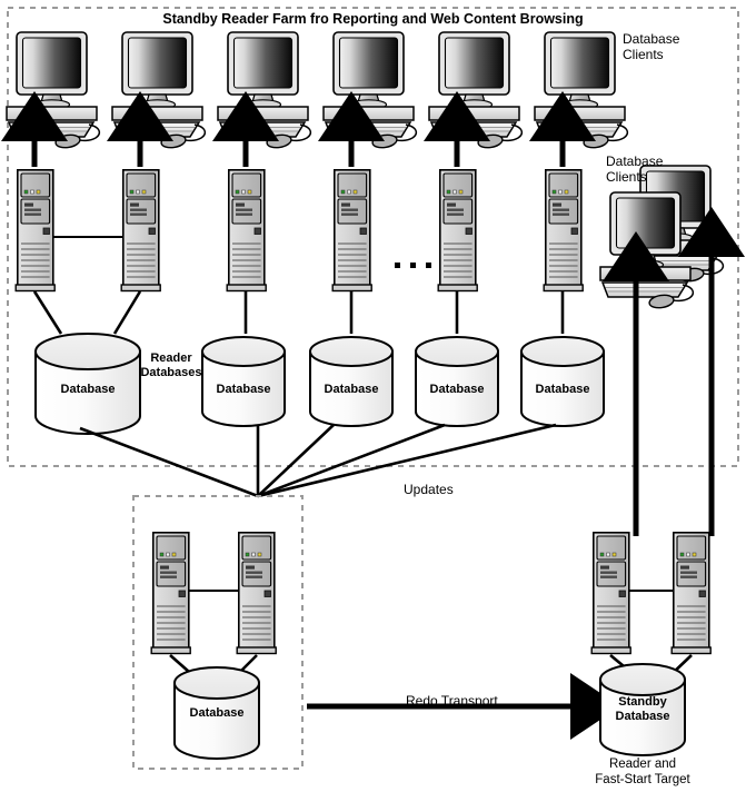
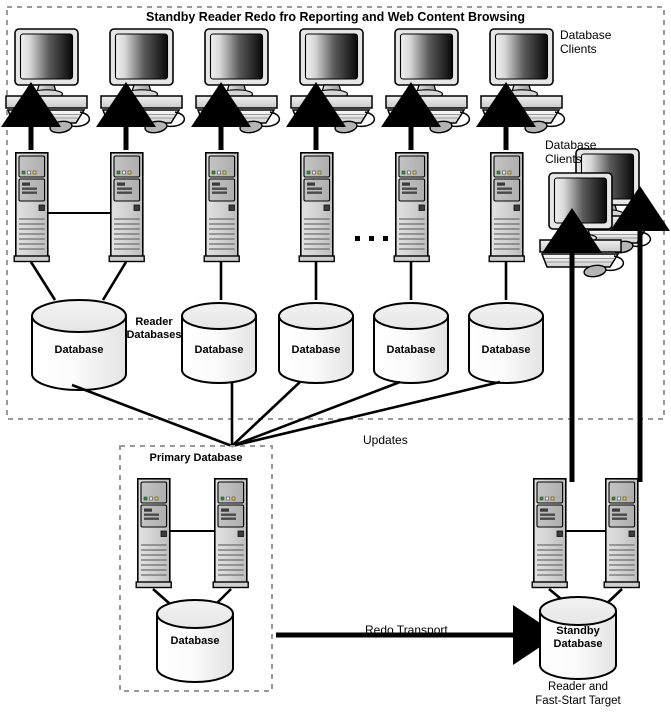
- Standby Reader Farm fro Reporting and Web Content Browsing
+ Standby Reader Redo fro Reporting and Web Content Browsing
  Database
  Clients
  Database
  Clients
  Reader
  Databases
  Database
  Database
  Database
  Database
  Database
  Updates
+ Primary Database
  Database
  Redo Transport
  Standby
  Database
  Reader and
  Fast-Start Target
